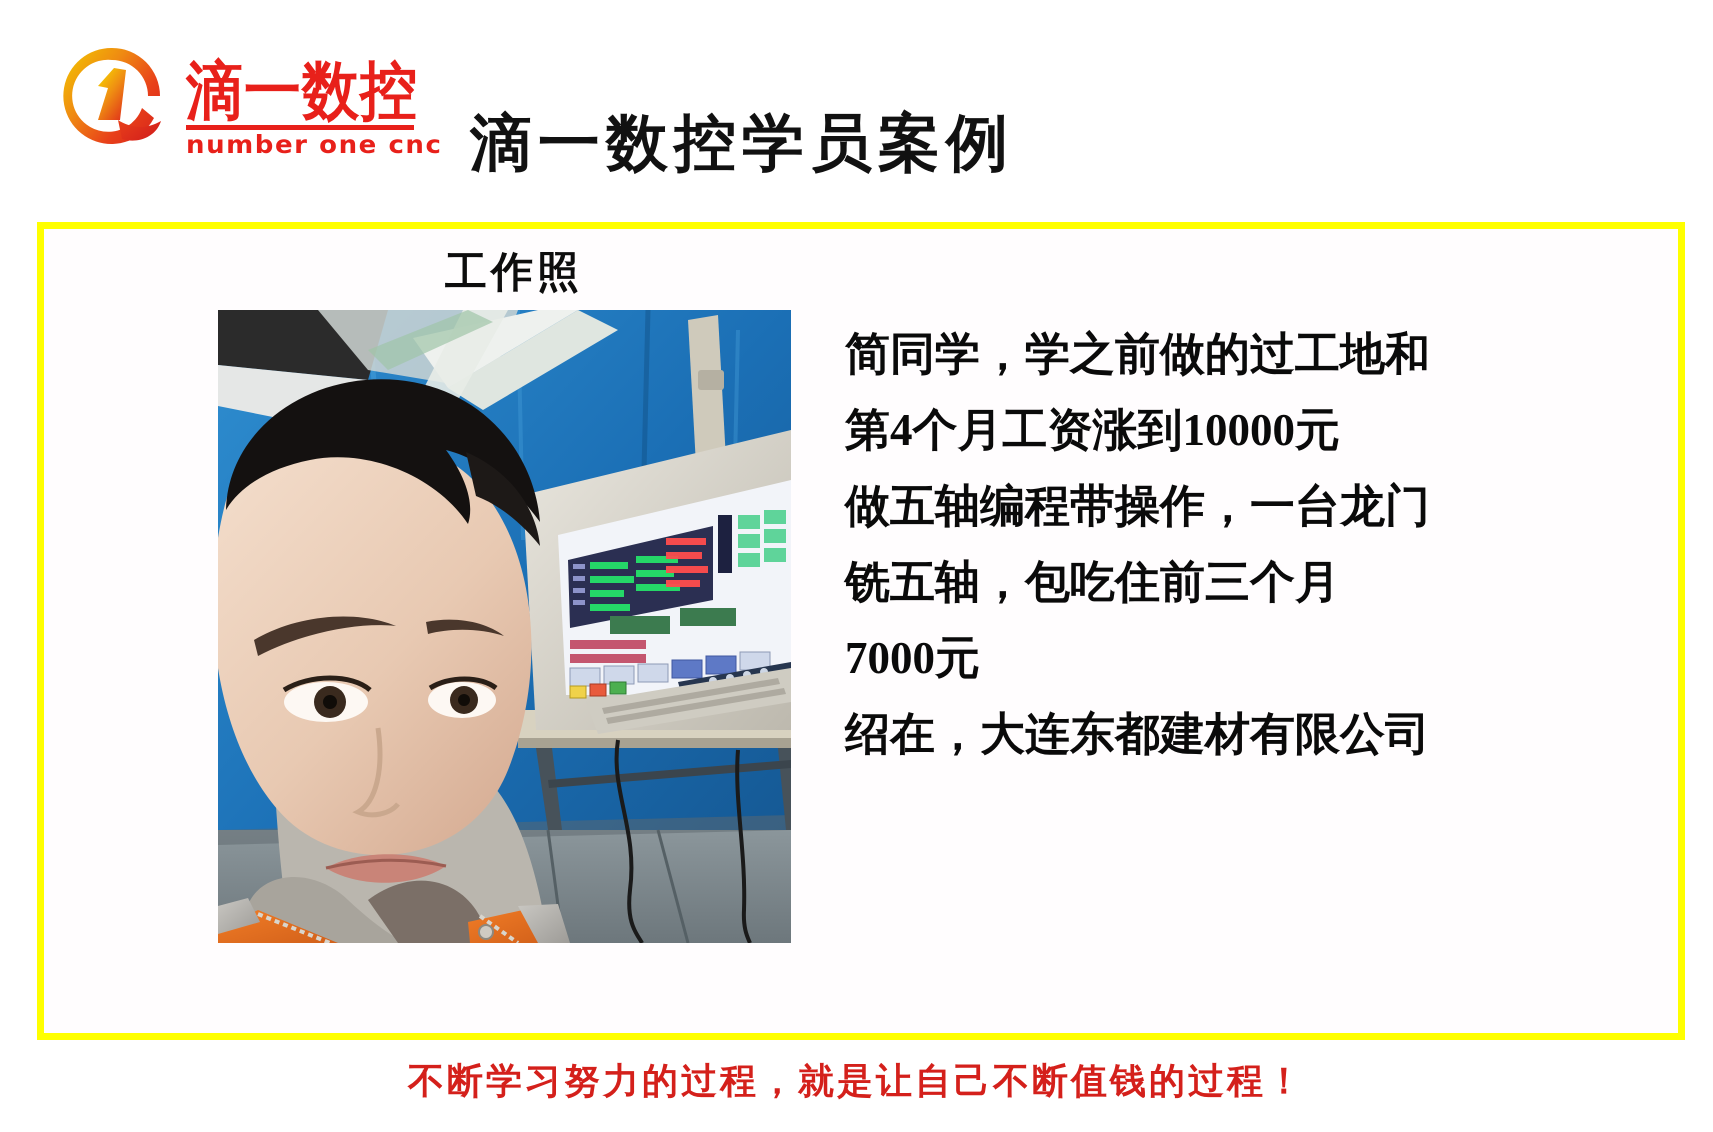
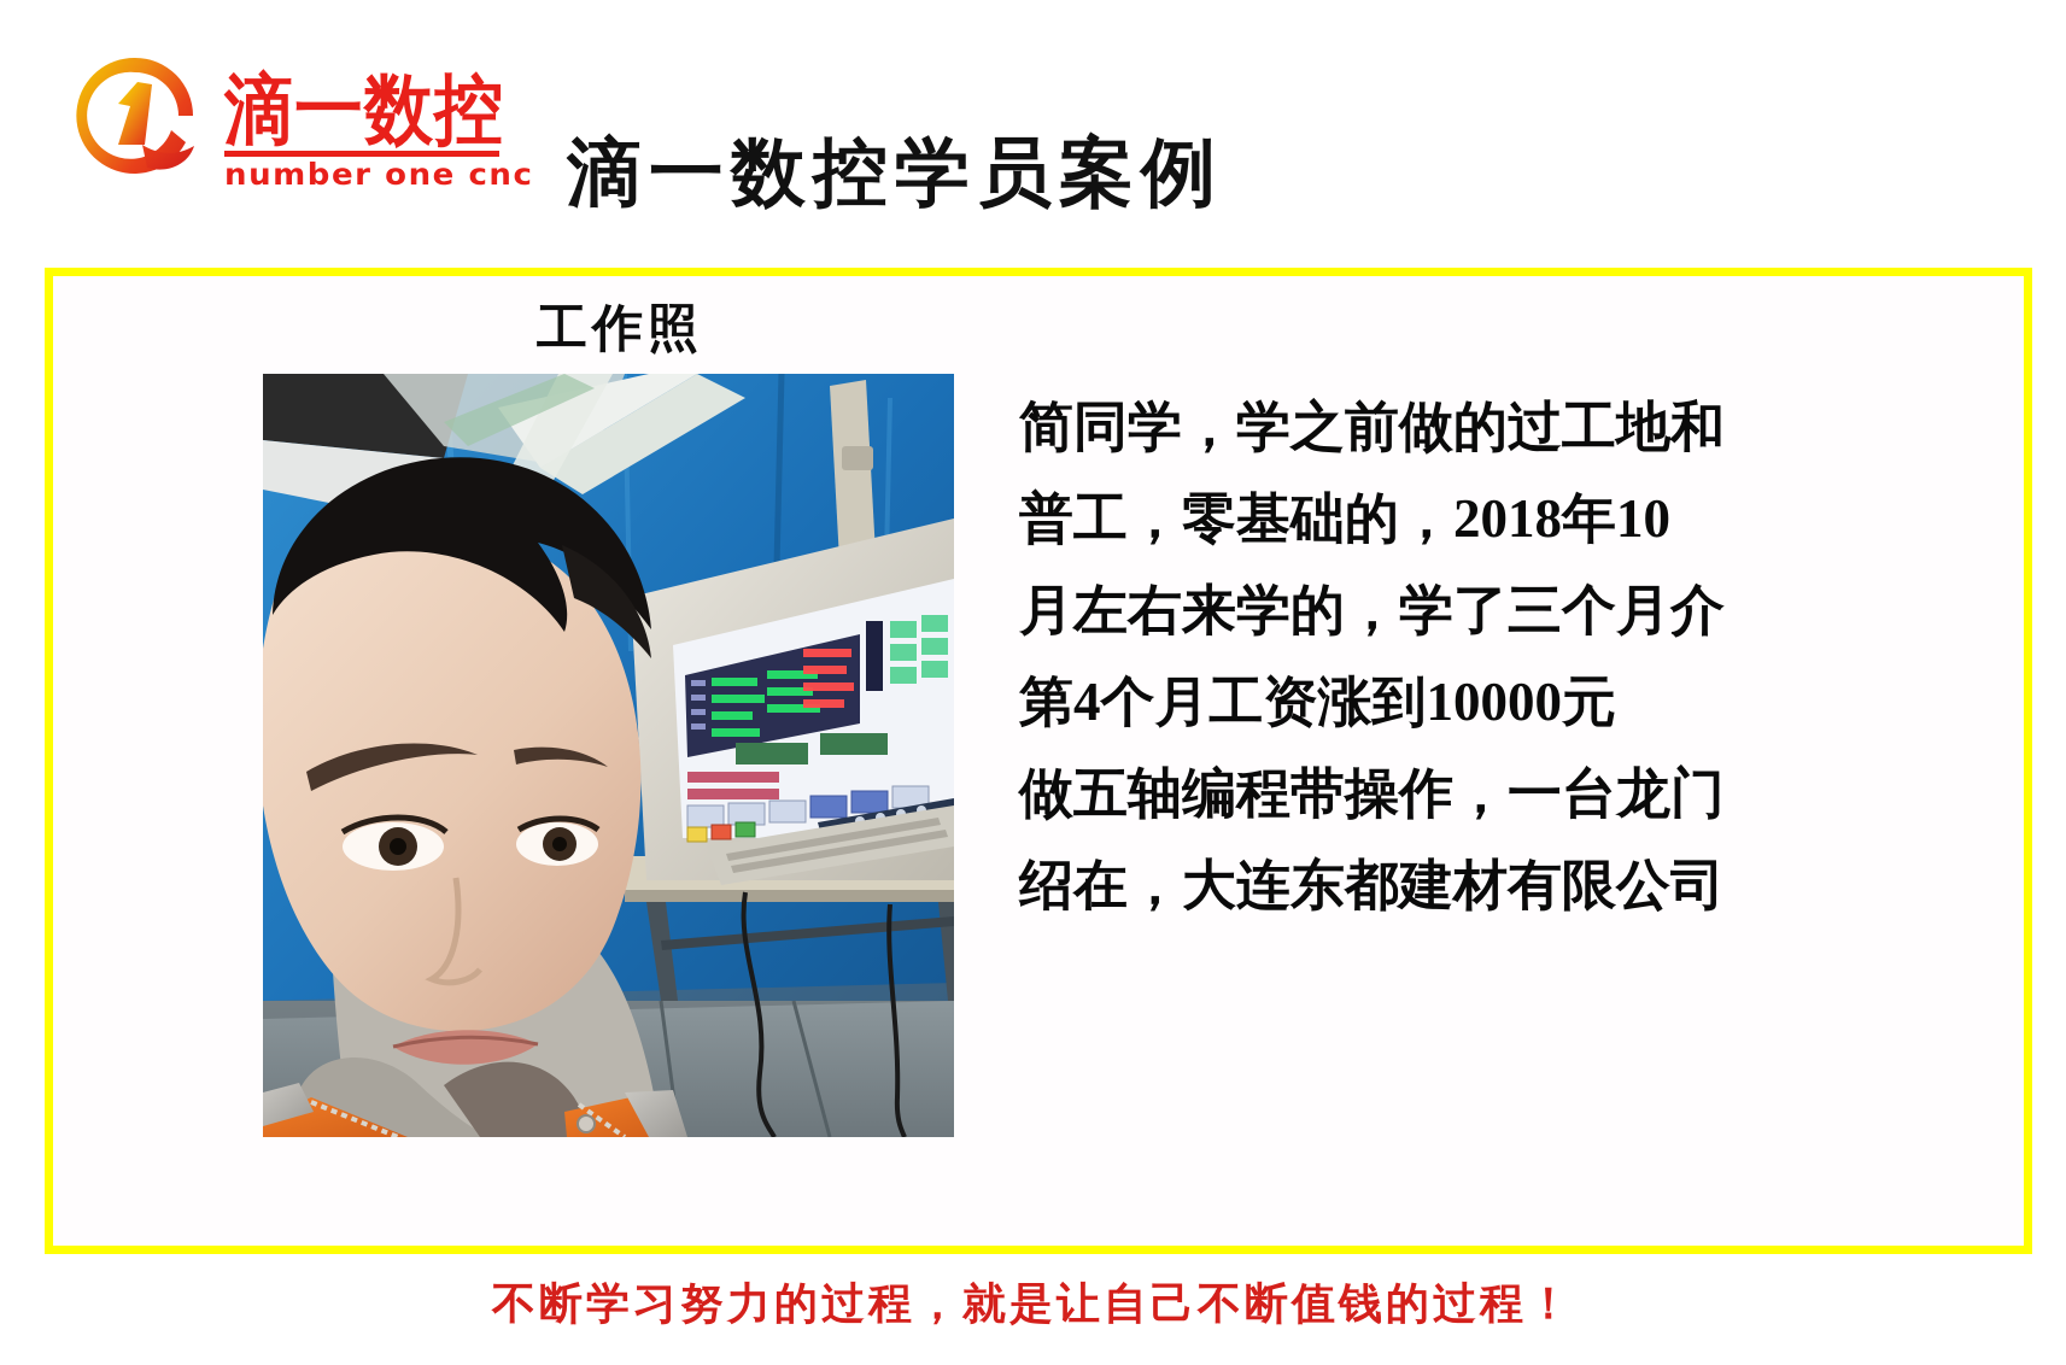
  滴一数控
  number one cnc
  滴一数控学员案例
  工作照
  简同学，学之前做的过工地和
+ 普工，零基础的，2018年10
+ 月左右来学的，学了三个月介
  第4个月工资涨到10000元
  做五轴编程带操作，一台龙门
- 铣五轴，包吃住前三个月
- 7000元
  绍在，大连东都建材有限公司
  不断学习努力的过程，就是让自己不断值钱的过程！
